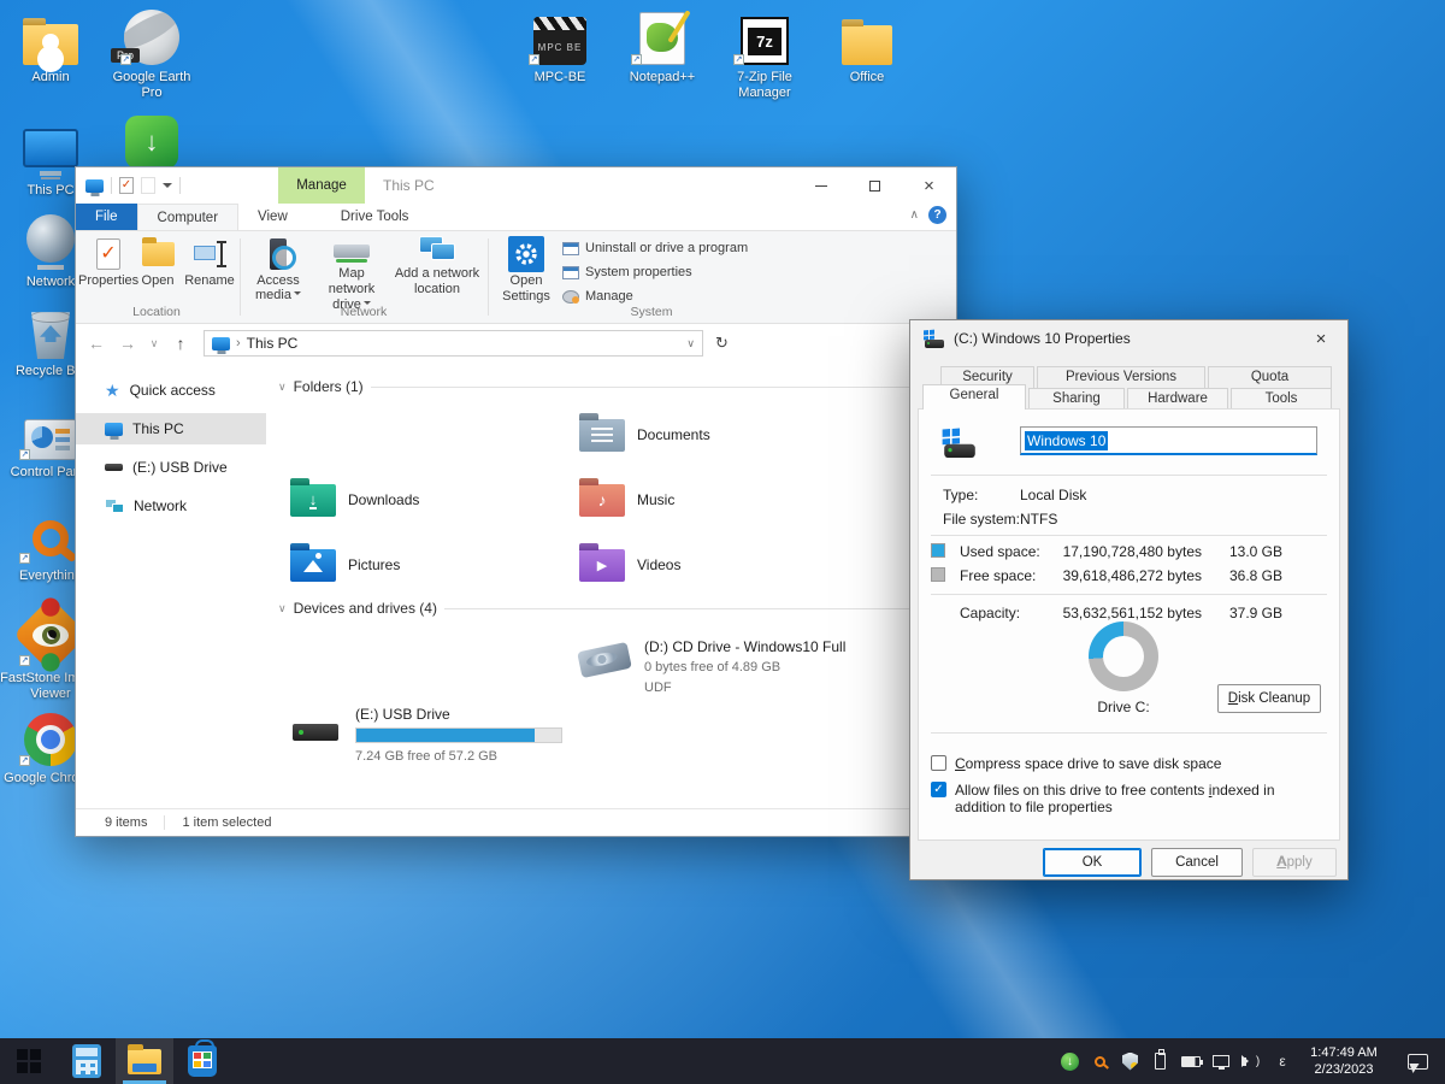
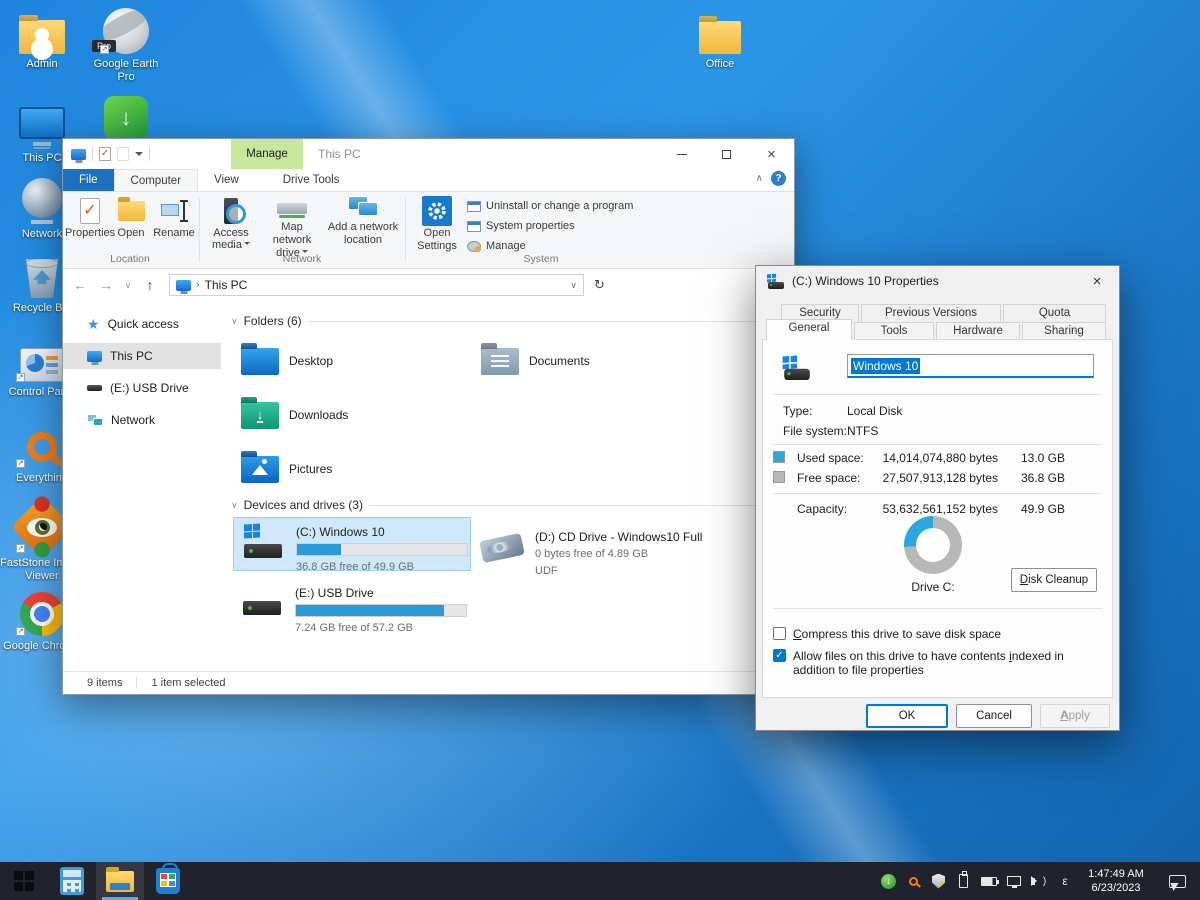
  Admin
  Google Earth Pro
- MPC BE
- MPC-BE
- Notepad++
- 7z
- 7-Zip File Manager
  Office
  This PC
  ↓
  Network
  Recycle B
  Control Pa
  Everythin
  FastStoe Im Viewer
  Google Chr
  ✓
  Manage
  This PC
  ×
  File
  Computer
  View
  Drive Tools
  ∧
  ?
  ✓
  Properties
  Open
  Rename
  Location
  Access media
  Map network drive
  Add a network location
  Network
  Open Settings
- Uninstall or drive a program
+ Uninstall or change a program
  System properties
  Manage
  System
  ←
  →
  ∨
  ↑
  ›
  This PC
  ∨
  ↻
  ★
  Quick access
  This PC
  (E:) USB Drive
  Network
  ∨
- Folders (1)
+ Folders (6)
+ Desktop
  Documents
  ↓
  Downloads
- ♪
- Music
  Pictures
- ▶
- Videos
  ∨
- Devices and drives (4)
+ Devices and drives (3)
+ (C:) Windows 10
+ 36.8 GB free of 49.9 GB
  (D:) CD Drive - Windows10 Full
  0 bytes free of 4.89 GB
  UDF
  (E:) USB Drive
  7.24 GB free of 57.2 GB
  9 items
  1 item selected
  (C:) Windows 10 Properties
  ×
  Security
  Previous Versions
  Quota
  General
- Sharing
+ Tools
  Hardware
- Tools
+ Sharing
  Windows 10
  Type:
  Local Disk
  File system:
  NTFS
  Used space:
- 17,190,728,480 bytes
+ 14,014,074,880 bytes
  13.0 GB
  Free space:
- 39,618,486,272 bytes
+ 27,507,913,128 bytes
  36.8 GB
  Capacity:
  53,632,561,152 bytes
- 37.9 GB
+ 49.9 GB
  Drive C:
  Disk Cleanup
- Compress space drive to save disk space
+ Compress this drive to save disk space
  ✓
- Allow files on this drive to free contents indexed in addition to file properties
+ Allow files on this drive to have contents indexed in addition to file properties
  OK
  Cancel
  AApply
  ↓
  )
  ε
  1:47:49 AM
- 2/23/2023
+ 6/23/2023
